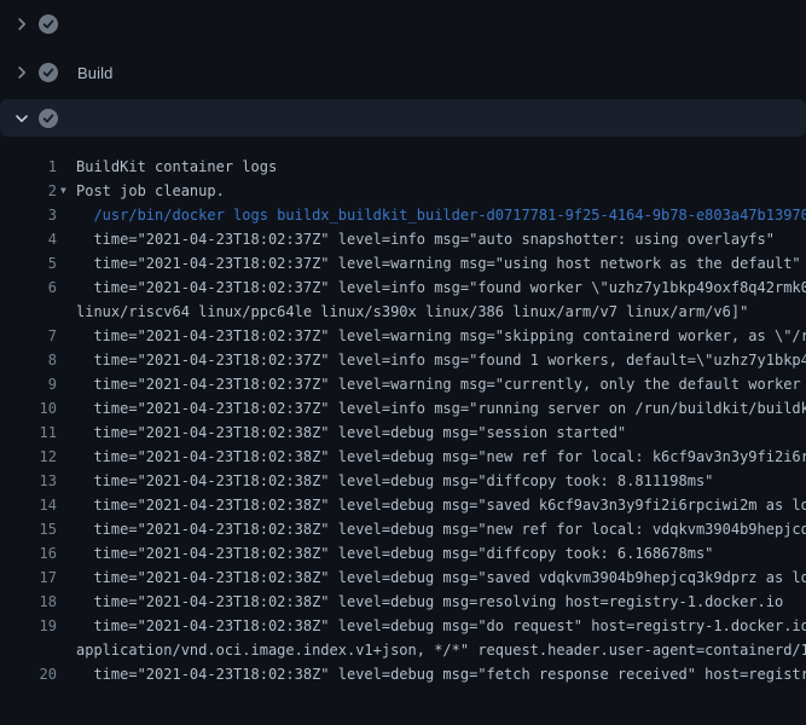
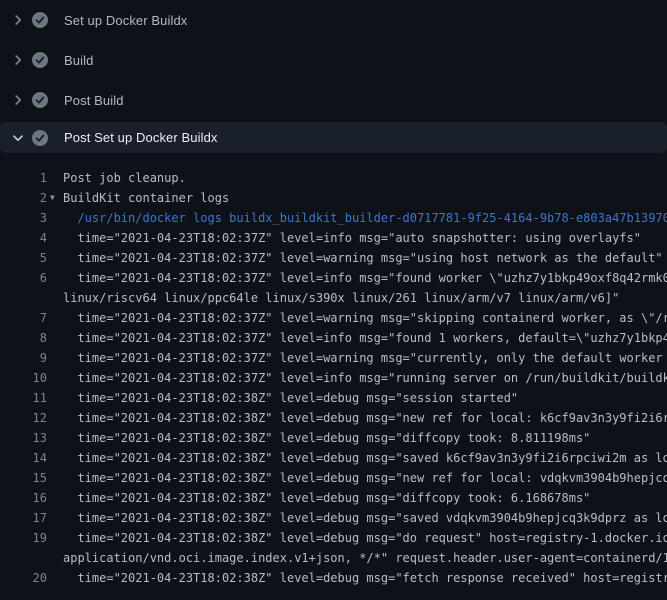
+ Set up Docker Buildx
  Build
+ Post Build
+ Post Set up Docker Buildx
  1
- BuildKit container logs
+ Post job cleanup.
  2
  ▼
- Post job cleanup.
+ BuildKit container logs
  3
  /usr/bin/docker logs buildx_buildkit_builder-d0717781-9f25-4164-9b78-e803a47b13970
  4
  time="2021-04-23T18:02:37Z" level=info msg="auto snapshotter: using overlayfs"
  5
  time="2021-04-23T18:02:37Z" level=warning msg="using host network as the default"
  6
  time="2021-04-23T18:02:37Z" level=info msg="found worker \"uzhz7y1bkp49oxf8q42rmk0
- linux/riscv64 linux/ppc64le linux/s390x linux/386 linux/arm/v7 linux/arm/v6]"
+ linux/riscv64 linux/ppc64le linux/s390x linux/261 linux/arm/v7 linux/arm/v6]"
  7
  time="2021-04-23T18:02:37Z" level=warning msg="skipping containerd worker, as \"/r
  8
  time="2021-04-23T18:02:37Z" level=info msg="found 1 workers, default=\"uzhz7y1bkp4
  9
  time="2021-04-23T18:02:37Z" level=warning msg="currently, only the default worker
  10
  time="2021-04-23T18:02:37Z" level=info msg="running server on /run/buildkit/buildk
  11
  time="2021-04-23T18:02:38Z" level=debug msg="session started"
  12
  time="2021-04-23T18:02:38Z" level=debug msg="new ref for local: k6cf9av3n3y9fi2i6r
  13
  time="2021-04-23T18:02:38Z" level=debug msg="diffcopy took: 8.811198ms"
  14
  time="2021-04-23T18:02:38Z" level=debug msg="saved k6cf9av3n3y9fi2i6rpciwi2m as lo
  15
  time="2021-04-23T18:02:38Z" level=debug msg="new ref for local: vdqkvm3904b9hepjcq
  16
  time="2021-04-23T18:02:38Z" level=debug msg="diffcopy took: 6.168678ms"
  17
  time="2021-04-23T18:02:38Z" level=debug msg="saved vdqkvm3904b9hepjcq3k9dprz as lo
- 18
- time="2021-04-23T18:02:38Z" level=debug msg=resolving host=registry-1.docker.io
  19
  time="2021-04-23T18:02:38Z" level=debug msg="do request" host=registry-1.docker.io
  application/vnd.oci.image.index.v1+json, */*" request.header.user-agent=containerd/1
  20
  time="2021-04-23T18:02:38Z" level=debug msg="fetch response received" host=registr
